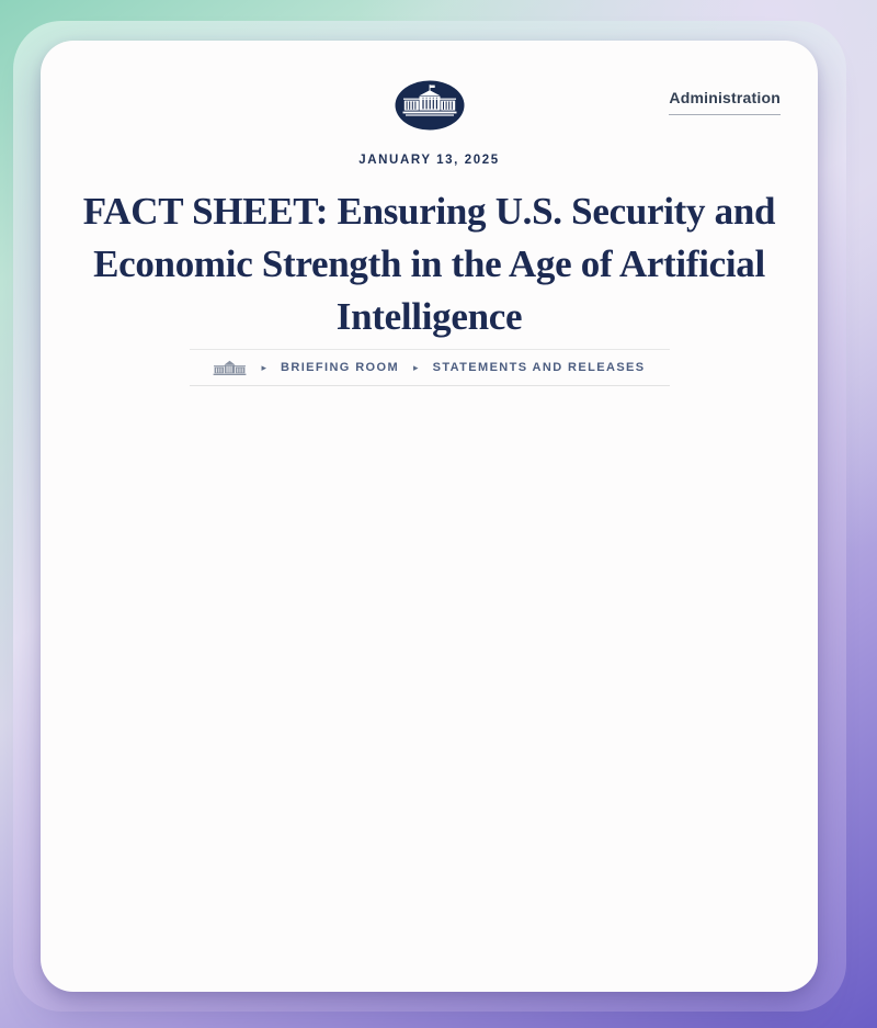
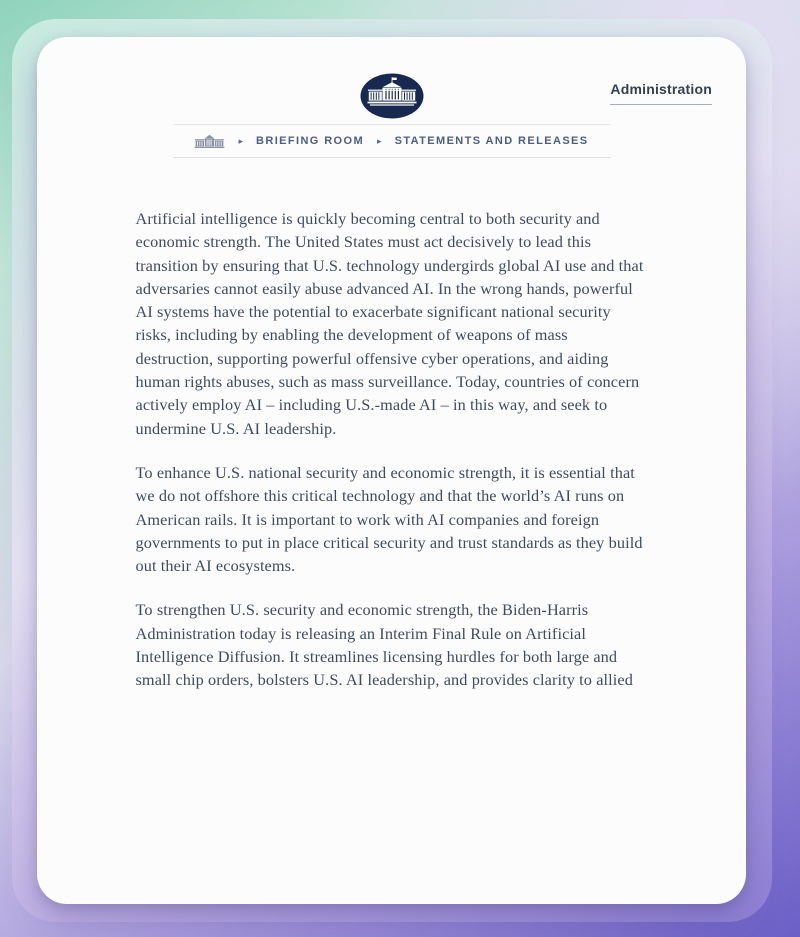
  Administration
- JANUARY 13, 2025
- FACT SHEET: Ensuring U.S. Security and Economic Strength in the Age of Artificial Intelligence
  ▸
  BRIEFING ROOM
  ▸
  STATEMENTS AND RELEASES
+ Artificial intelligence is quickly becoming central to both security and economic strength. The United States must act decisively to lead this transition by ensuring that U.S. technology undergirds global AI use and that adversaries cannot easily abuse advanced AI. In the wrong hands, powerful AI systems have the potential to exacerbate significant national security risks, including by enabling the development of weapons of mass destruction, supporting powerful offensive cyber operations, and aiding human rights abuses, such as mass surveillance. Today, countries of concern actively employ AI – including U.S.-made AI – in this way, and seek to undermine U.S. AI leadership.
+ To enhance U.S. national security and economic strength, it is essential that we do not offshore this critical technology and that the world’s AI runs on American rails. It is important to work with AI companies and foreign governments to put in place critical security and trust standards as they build out their AI ecosystems.
+ To strengthen U.S. security and economic strength, the Biden-Harris Administration today is releasing an Interim Final Rule on Artificial Intelligence Diffusion. It streamlines licensing hurdles for both large and small chip orders, bolsters U.S. AI leadership, and provides clarity to allied
